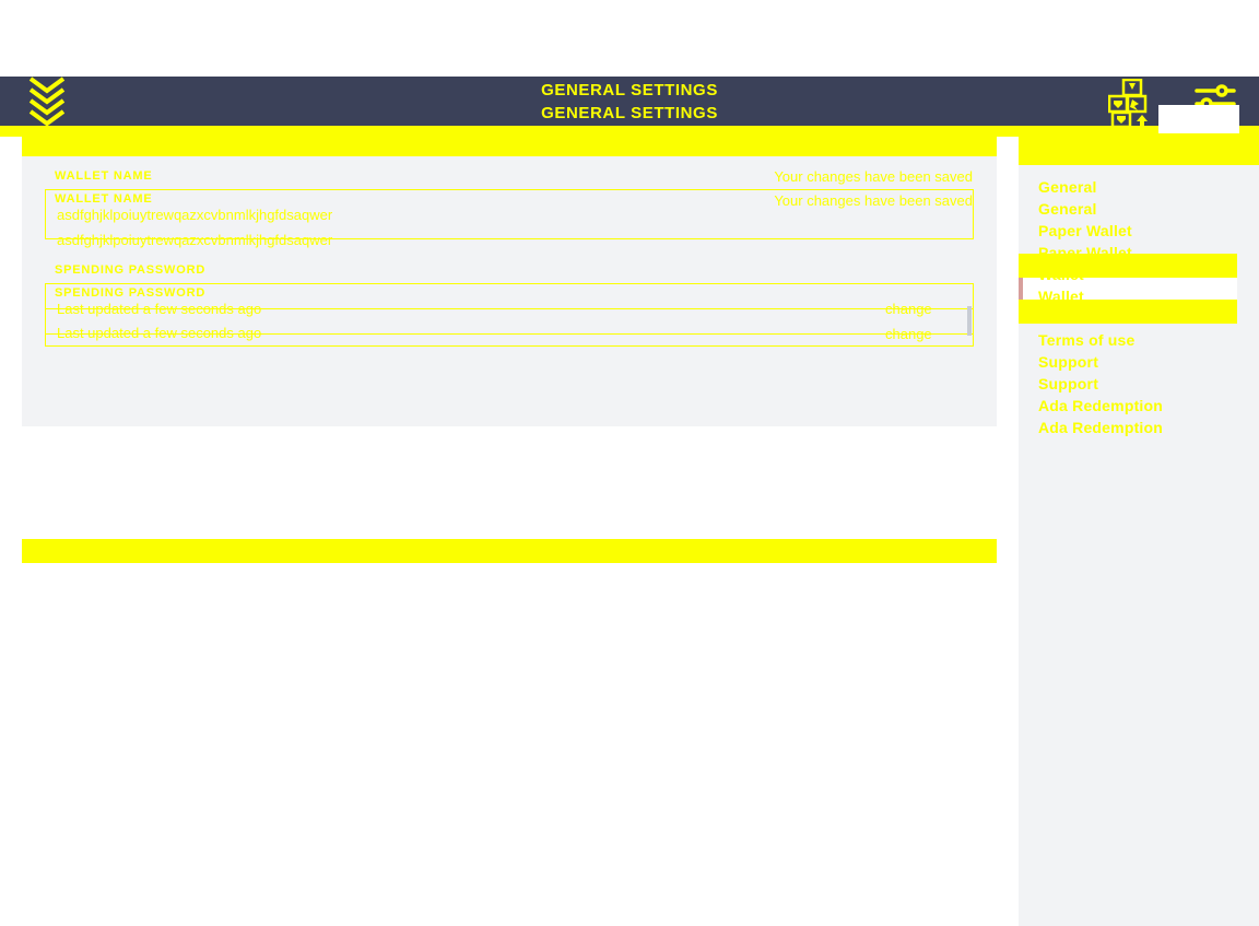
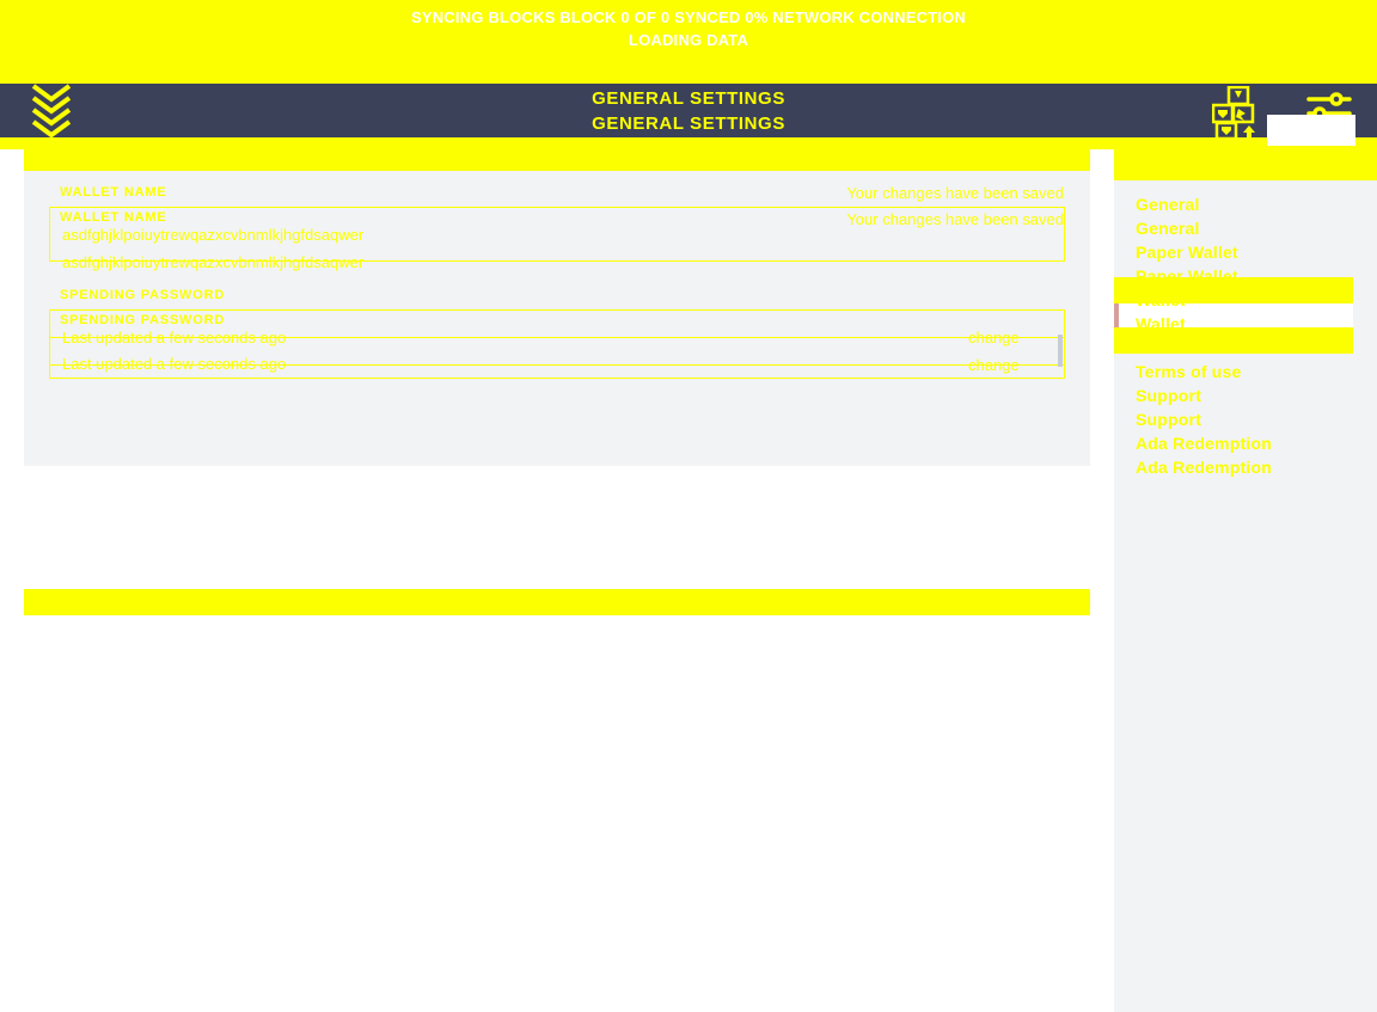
+ SYNCING BLOCKS BLOCK 0 OF 0 SYNCED 0% NETWORK CONNECTION
+ LOADING DATA
  GENERAL SETTINGS
  GENERAL SETTINGS
  WALLET NAME
  Your changes have been saved
  WALLET NAME
  Your changes have been saved
  asdfghjklpoiuytrewqazxcvbnmlkjhgfdsaqwer
  asdfghjklpoiuytrewqazxcvbnmlkjhgfdsaqwer
  SPENDING PASSWORD
  SPENDING PASSWORD
  Last updated a few seconds ago
  Last updated a few seconds ago
  change
  change
  General
  General
  Paper Wallet
  Paper Wallet
  Wallet
  Wallet
  Terms of use
  Terms of use
  Support
  Support
  Ada Redemption
  Ada Redemption
